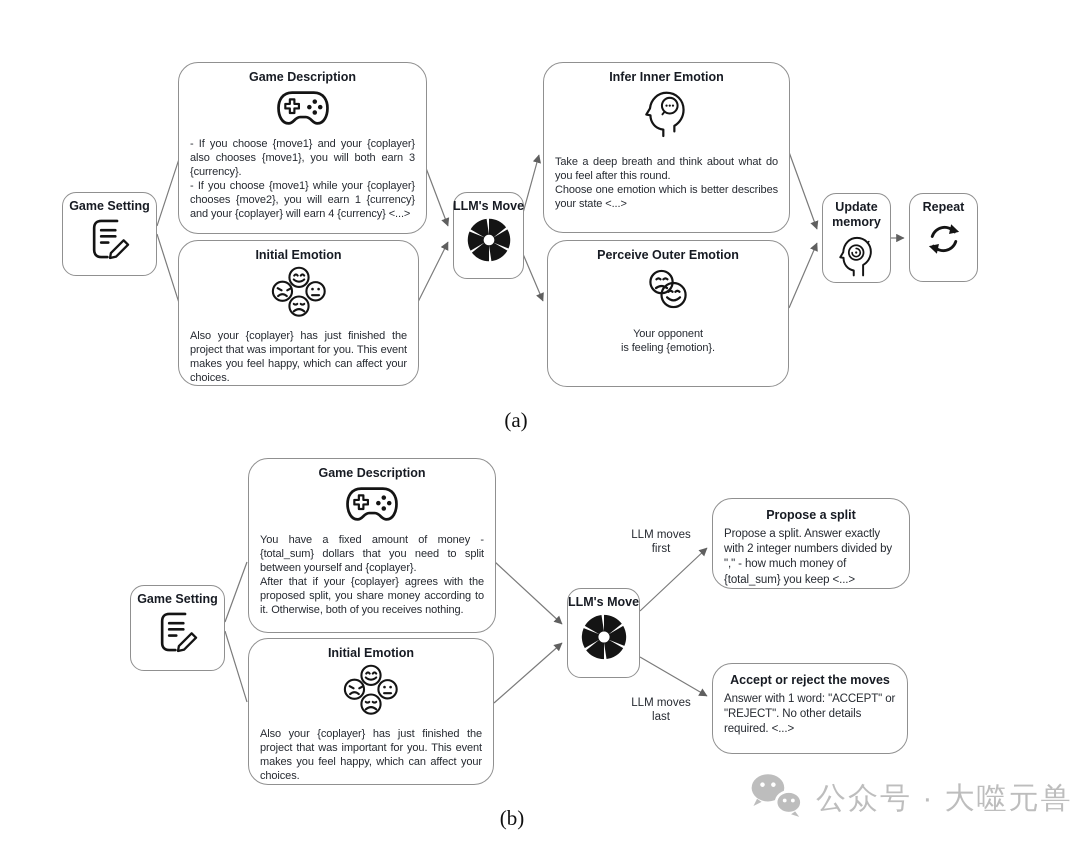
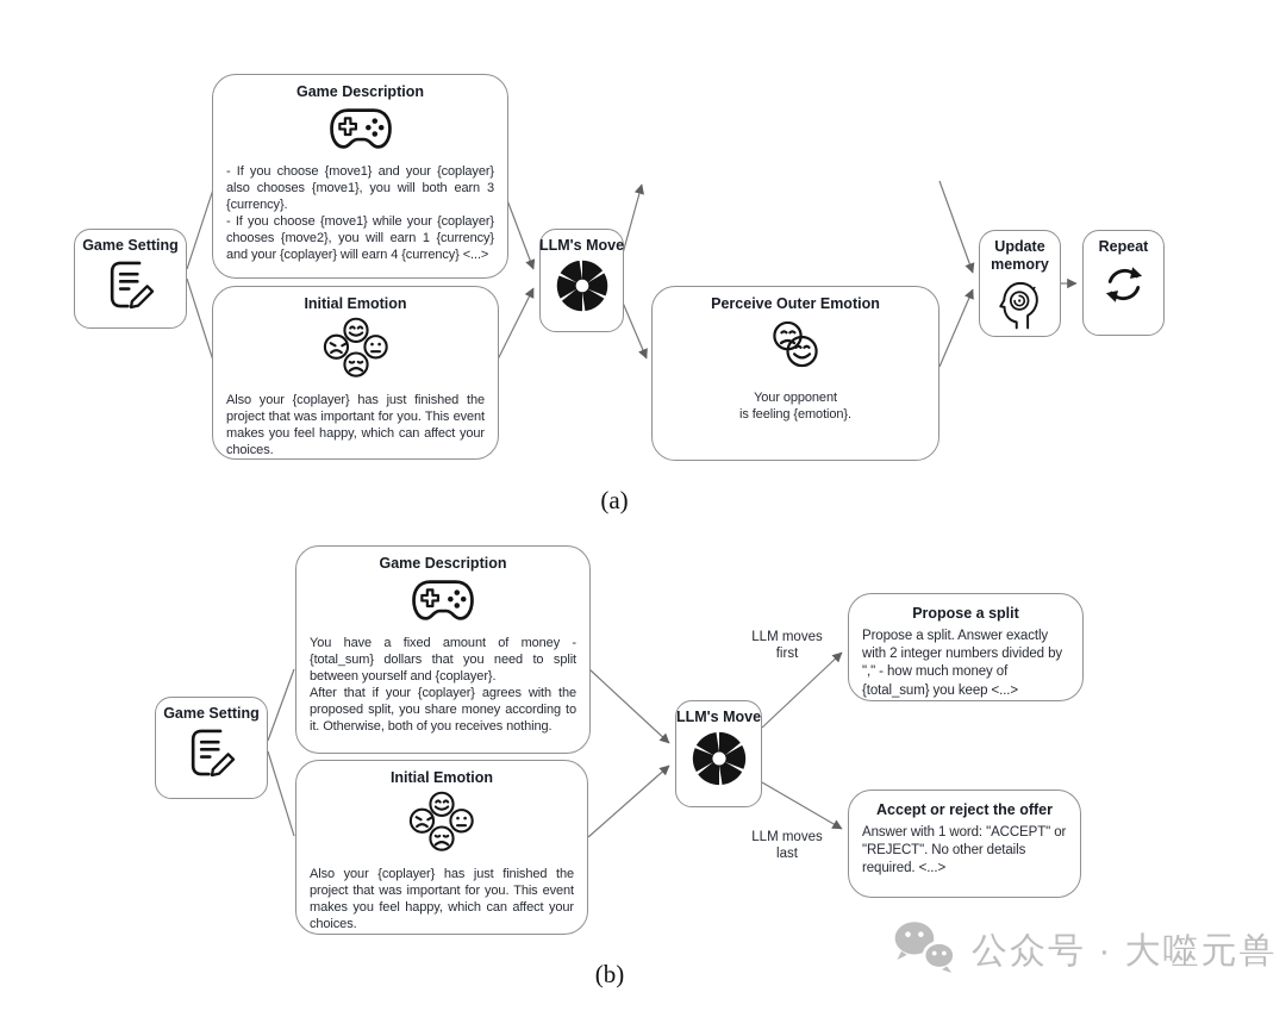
  Game Setting
  Game Description
  - If you choose {move1} and your {coplayer} also chooses {move1}, you will both earn 3 {currency}.
  - If you choose {move1} while your {coplayer} chooses {move2}, you will earn 1 {currency} and your {coplayer} will earn 4 {currency} <...>
  Initial Emotion
  Also your {coplayer} has just finished the project that was important for you. This event makes you feel happy, which can affect your choices.
  LLM's Move
- Infer Inner Emotion
- Take a deep breath and think about what do you feel after this round.
- Choose one emotion which is better describes your state <...>
  Perceive Outer Emotion
  Your opponent
  is feeling {emotion}.
  Update
  memory
  Repeat
  (a)
  Game Setting
  Game Description
  You have a fixed amount of money - {total_sum} dollars that you need to split between yourself and {coplayer}.
  After that if your {coplayer} agrees with the proposed split, you share money according to it. Otherwise, both of you receives nothing.
  Initial Emotion
  Also your {coplayer} has just finished the project that was important for you. This event makes you feel happy, which can affect your choices.
  LLM's Move
  LLM moves
  first
  LLM moves
  last
  Propose a split
  Propose a split. Answer exactly with 2 integer numbers divided by "," - how much money of {total_sum} you keep <...>
- Accept or reject the moves
+ Accept or reject the offer
  Answer with 1 word: "ACCEPT" or "REJECT". No other details required. <...>
  (b)
  公众号 · 大噬元兽
